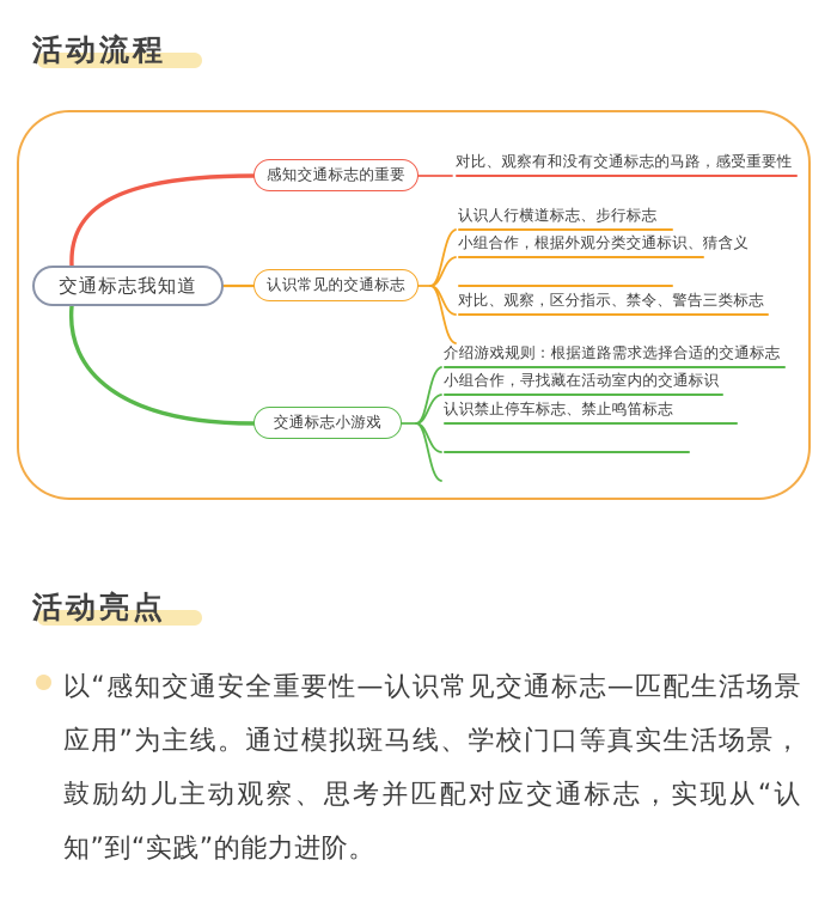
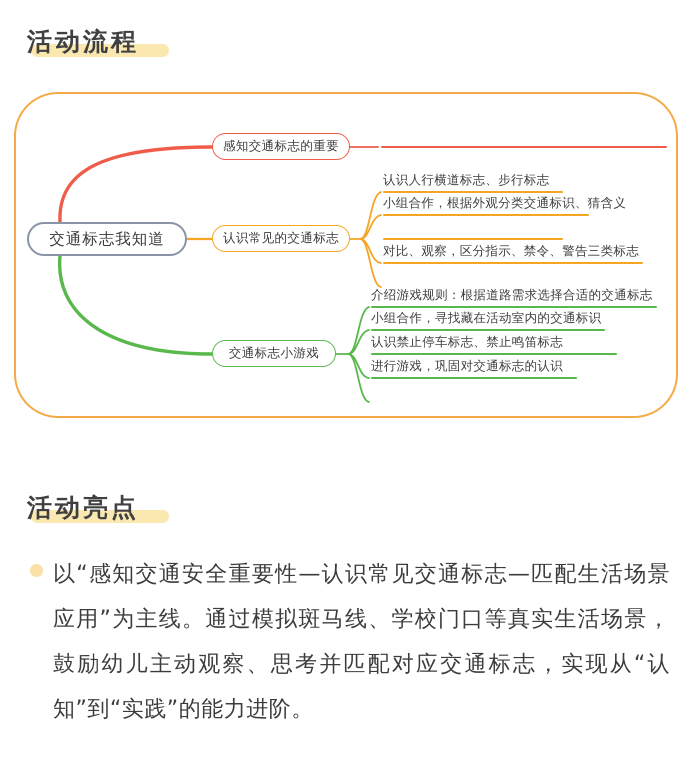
  活动流程
  交通标志我知道
  感知交通标志的重要
  认识常见的交通标志
  交通标志小游戏
- 对比、观察有和没有交通标志的马路，感受重要性
  认识人行横道标志、步行标志
  小组合作，根据外观分类交通标识、猜含义
  对比、观察，区分指示、禁令、警告三类标志
  介绍游戏规则：根据道路需求选择合适的交通标志
  小组合作，寻找藏在活动室内的交通标识
  认识禁止停车标志、禁止鸣笛标志
+ 进行游戏，巩固对交通标志的认识
  活动亮点
  以“感知交通安全重要性—认识常见交通标志—匹配生活场景应用”为主线。通过模拟斑马线、学校门口等真实生活场景，鼓励幼儿主动观察、思考并匹配对应交通标志，实现从“认知”到“实践”的能力进阶。
